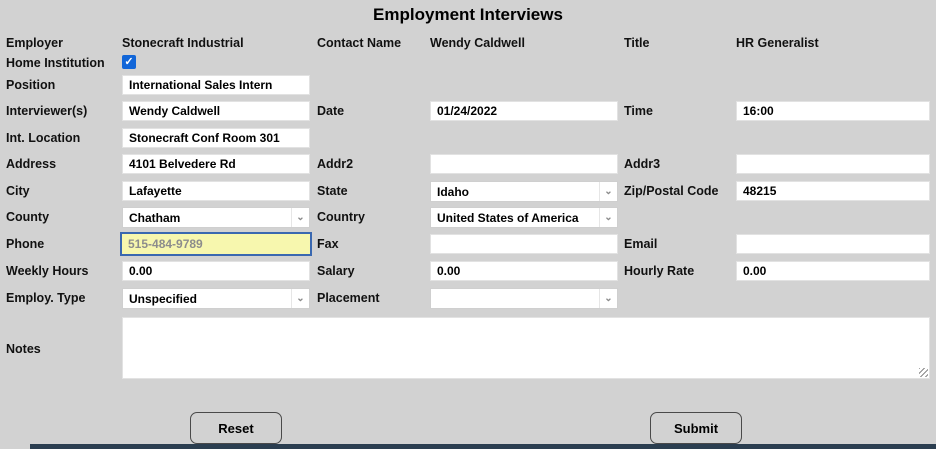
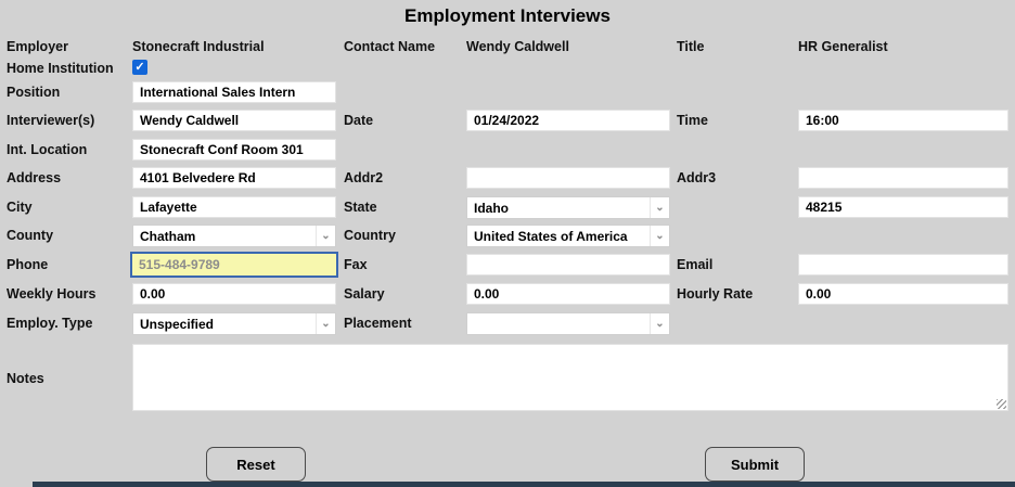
  Employment Interviews
  Employer
  Stonecraft Industrial
  Contact Name
  Wendy Caldwell
  Title
  HR Generalist
  Home Institution
  ✓
  Position
  International Sales Intern
  Interviewer(s)
  Wendy Caldwell
  Date
  01/24/2022
  Time
  16:00
  Int. Location
  Stonecraft Conf Room 301
  Address
  4101 Belvedere Rd
  Addr2
  Addr3
  City
  Lafayette
  State
  Idaho
  ⌄
- Zip/Postal Code
  48215
  County
  Chatham
  ⌄
  Country
  United States of America
  ⌄
  Phone
  515-484-9789
  Fax
  Email
  Weekly Hours
  0.00
  Salary
  0.00
  Hourly Rate
  0.00
  Employ. Type
  Unspecified
  ⌄
  Placement
  ⌄
  Notes
  Reset
  Submit
